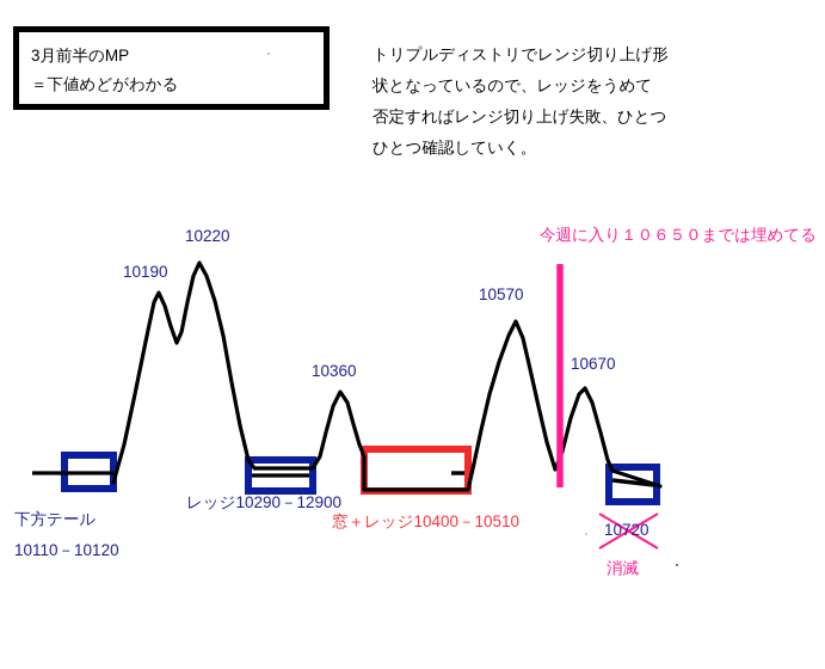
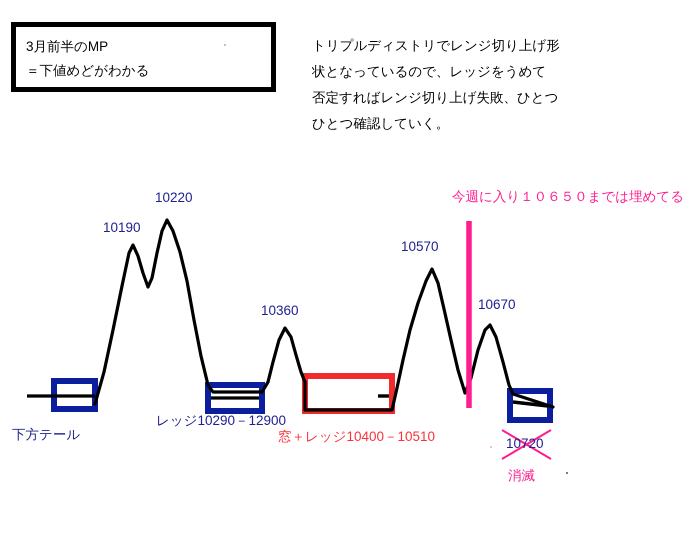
  3月前半のMP
  ＝下値めどがわかる
  トリプルディストリでレンジ切り上げ形
  状となっているので、レッジをうめて
  否定すればレンジ切り上げ失敗、ひとつ
  ひとつ確認していく。
  10190
  10220
  10360
  10570
  10670
  下方テール
- 10110－10120
  レッジ10290－12900
  窓＋レッジ10400－10510
  10720
  消滅
  今週に入り１０６５０までは埋めてる
